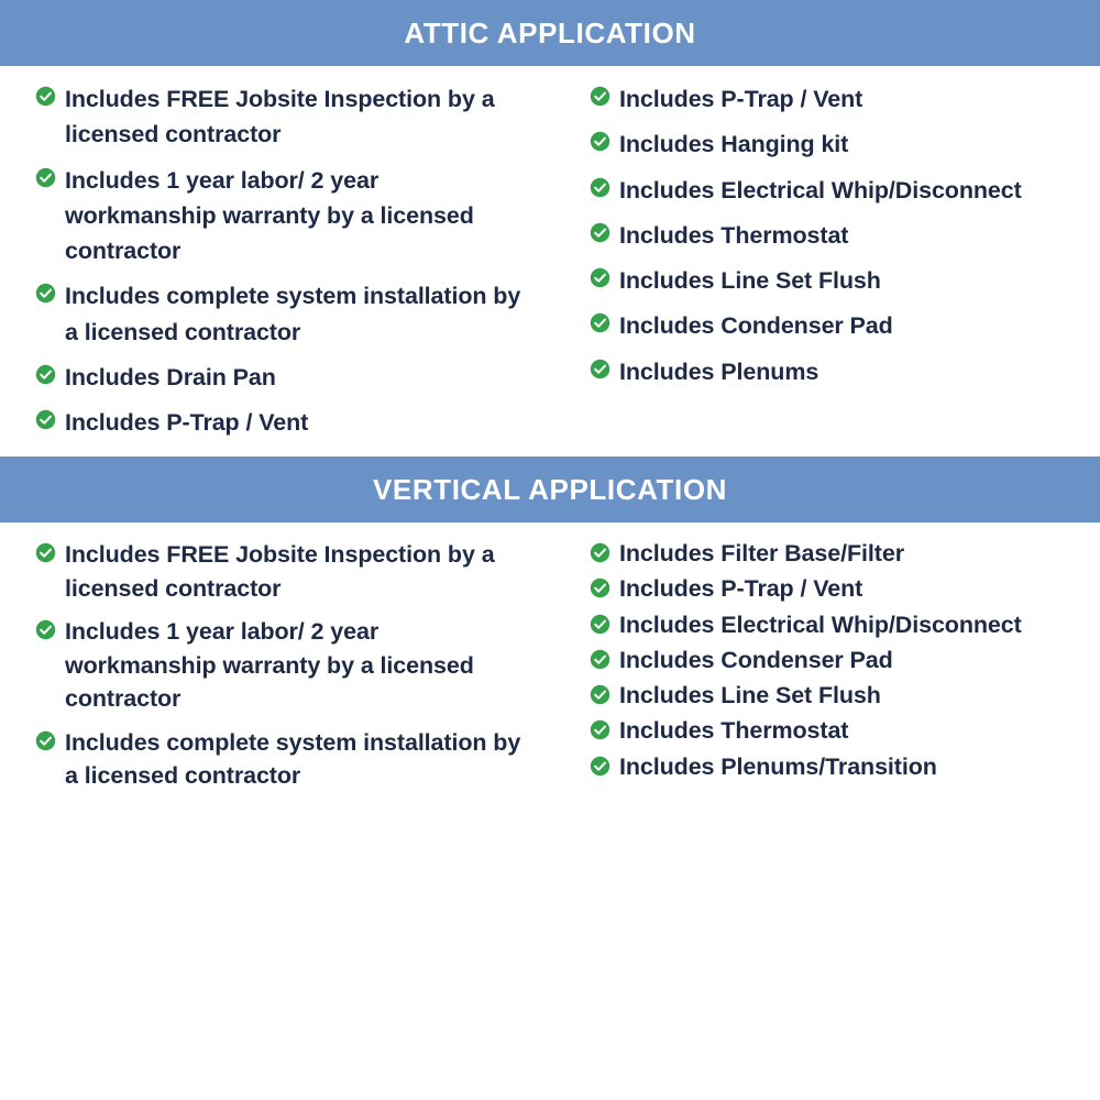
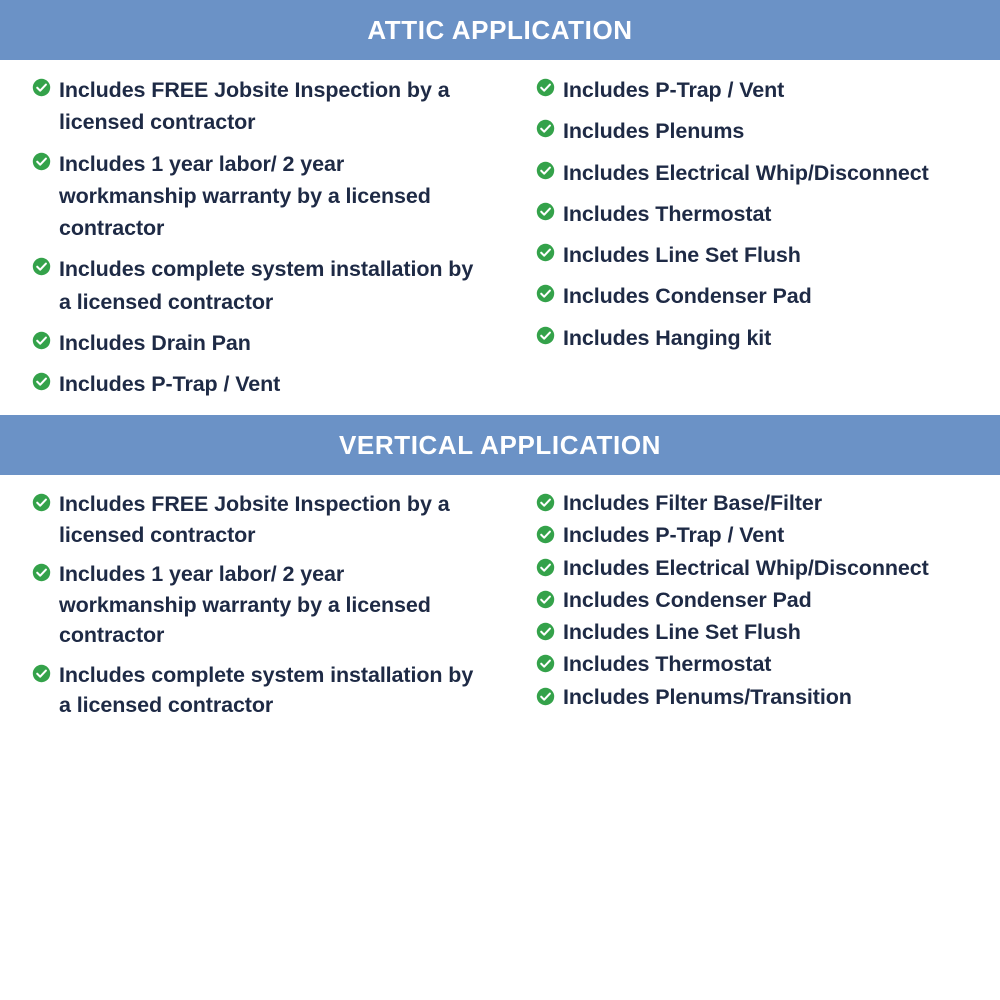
  ATTIC APPLICATION
  Includes FREE Jobsite Inspection by a licensed contractor
  Includes 1 year labor/ 2 year workmanship warranty by a licensed contractor
  Includes complete system installation by a licensed contractor
  Includes Drain Pan
  Includes P-Trap / Vent
  Includes P-Trap / Vent
- Includes Hanging kit
+ Includes Plenums
  Includes Electrical Whip/Disconnect
  Includes Thermostat
  Includes Line Set Flush
  Includes Condenser Pad
- Includes Plenums
+ Includes Hanging kit
  VERTICAL APPLICATION
  Includes FREE Jobsite Inspection by a licensed contractor
  Includes 1 year labor/ 2 year workmanship warranty by a licensed contractor
  Includes complete system installation by a licensed contractor
  Includes Filter Base/Filter
  Includes P-Trap / Vent
  Includes Electrical Whip/Disconnect
  Includes Condenser Pad
  Includes Line Set Flush
  Includes Thermostat
  Includes Plenums/Transition
